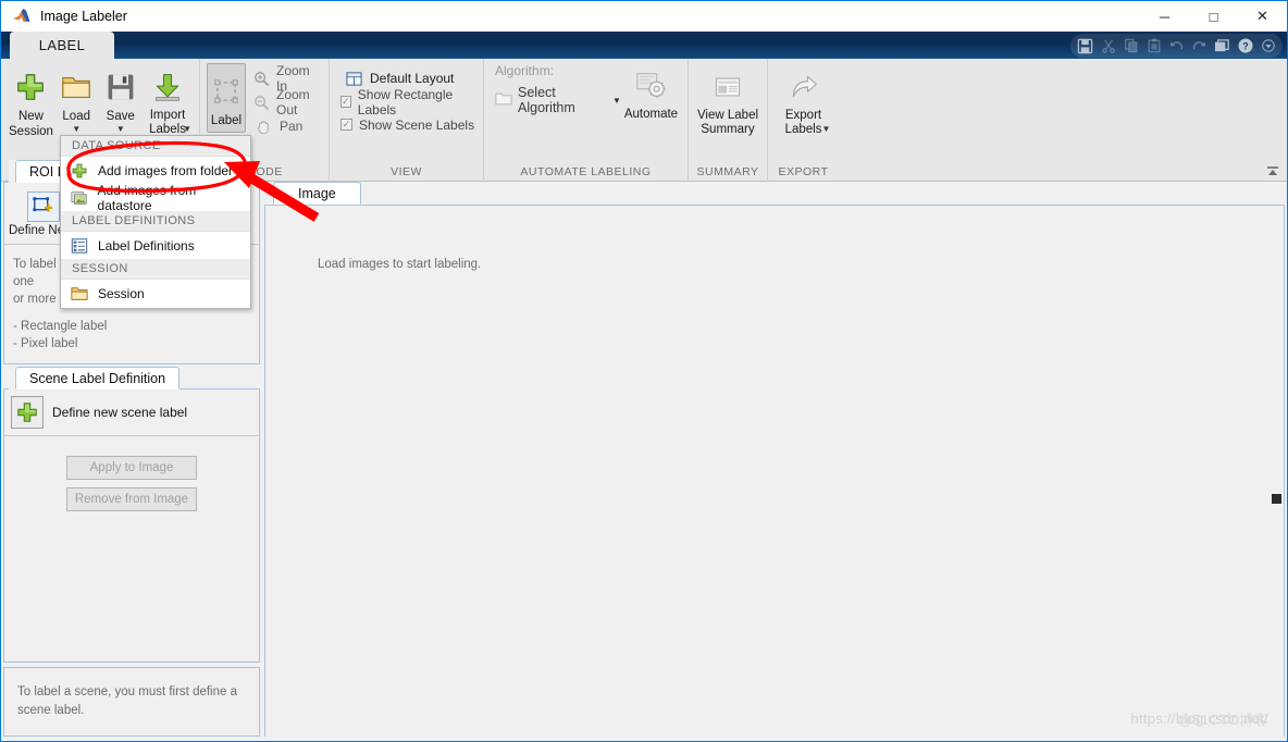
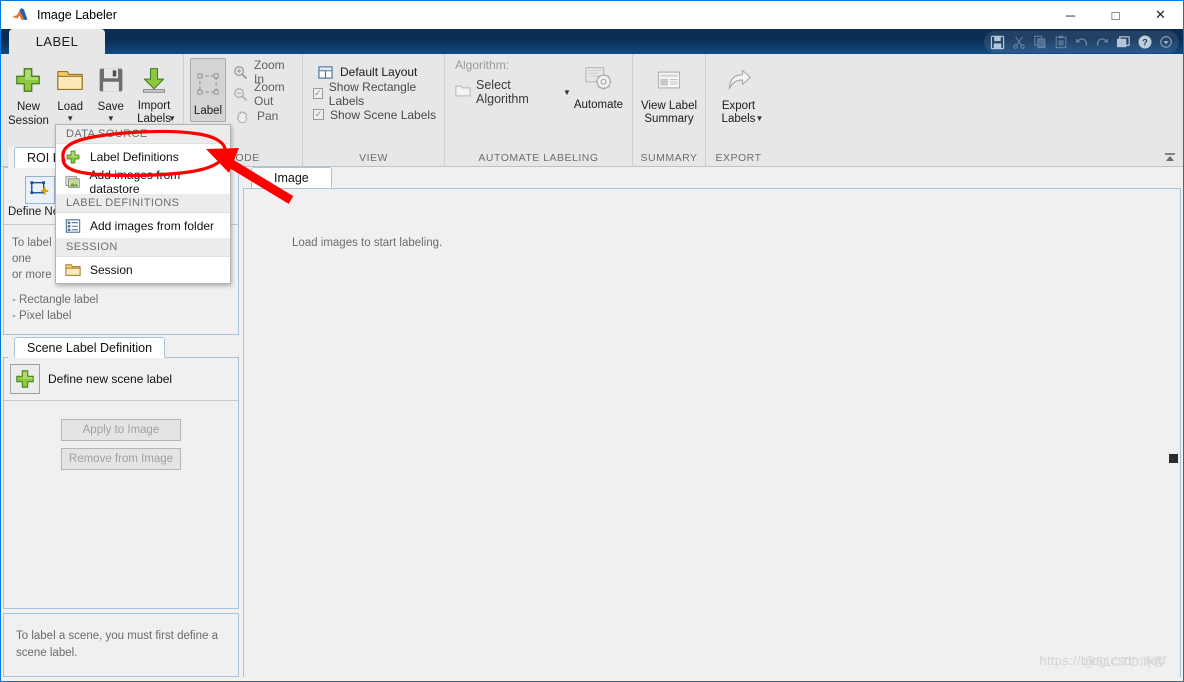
  Image Labeler
  ─
  □
  ✕
  LABEL
  ?
  New
  Session
  Load
  ▼
  Save
  ▼
  Import
  Labels
  ▼
  Label
  Zoom In
  Zoom Out
  Pan
  ODE
  Default Layout
  ✓
  Show Rectangle Labels
  ✓
  Show Scene Labels
  VIEW
  Algorithm:
  Select Algorithm
  ▼
  Automate
  AUTOMATE LABELING
  View Label
  Summary
  SUMMARY
  Export
  Labels
  ▼
  EXPORT
  - Rectangle label
  - Pixel label
  Scene Label Definition
  Define new scene label
  Apply to Image
  Remove from Image
  To label a scene, you must first define a
  scene label.
  Image
  Load images to start labeling.
  https://blog.csdn.net/
  @51CTO博客
- Add images from folder
+ Label Definitions
  LABEL DEFINITIONS
- Label Definitions
+ Add images from folder
  SESSION
  Session
